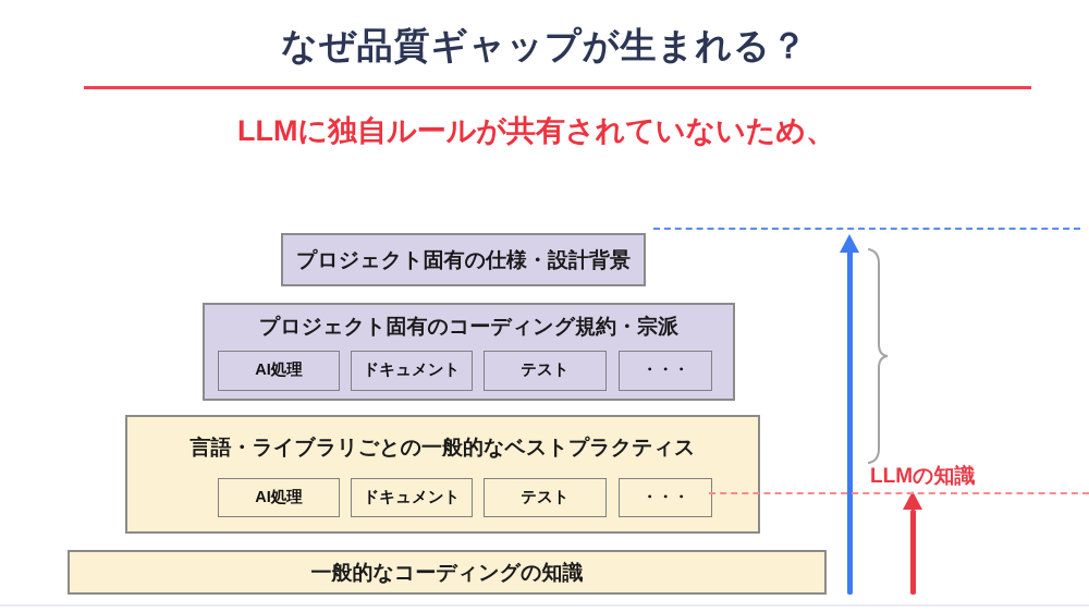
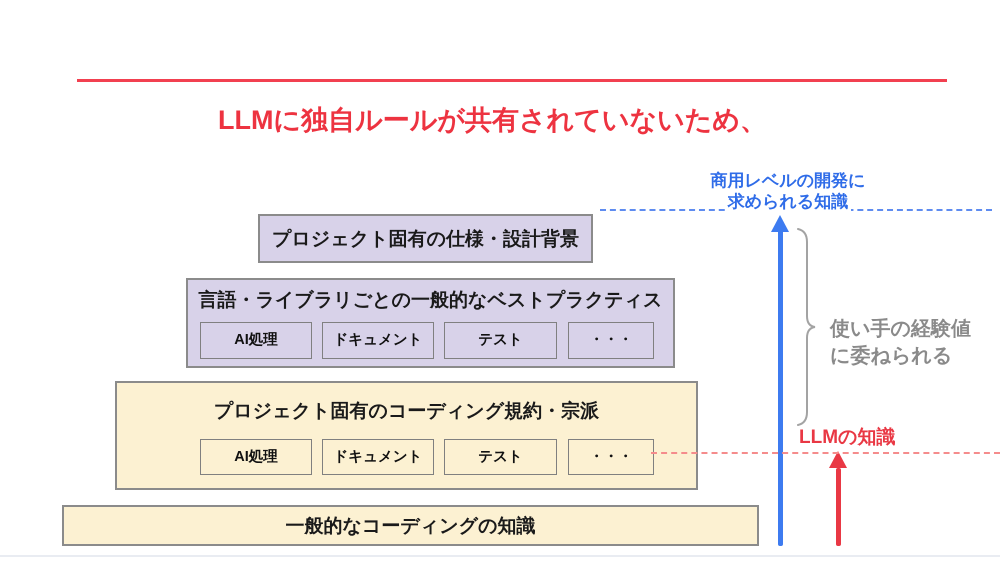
- なぜ品質ギャップが生まれる？
  LLMに独自ルールが共有されていないため、
  プロジェクト固有の仕様・設計背景
- プロジェクト固有のコーディング規約・宗派
+ 言語・ライブラリごとの一般的なベストプラクティス
  AI処理
  ドキュメント
  テスト
  ・・・
- 言語・ライブラリごとの一般的なベストプラクティス
+ プロジェクト固有のコーディング規約・宗派
  AI処理
  ドキュメント
  テスト
  ・・・
  一般的なコーディングの知識
+ 商用レベルの開発に
+ 求められる知識
+ 使い手の経験値
+ に委ねられる
  LLMの知識
